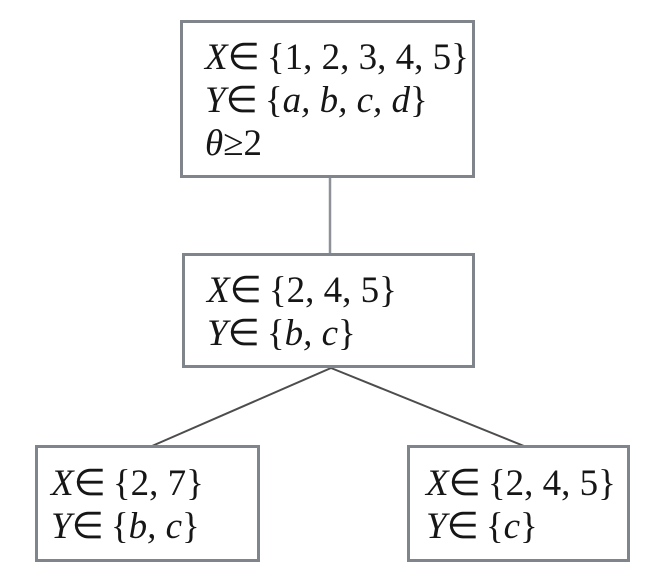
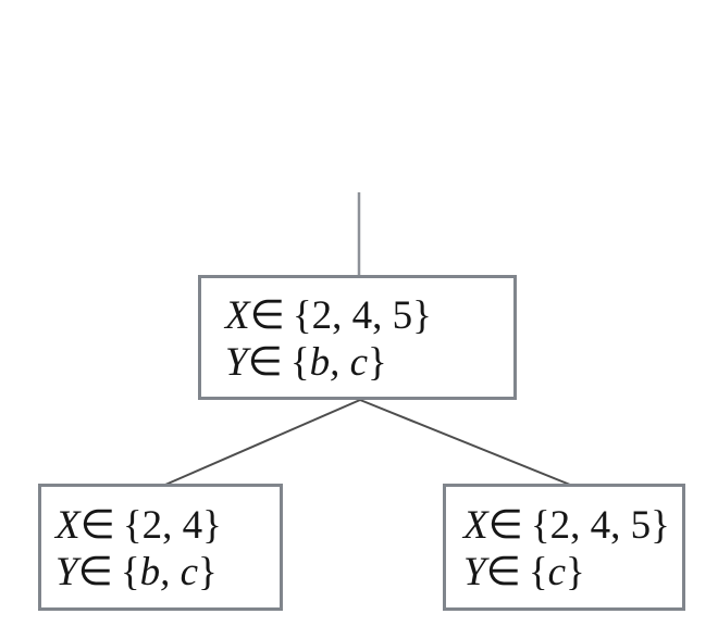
- X∈ {1, 2, 3, 4, 5}
- Y∈ {a, b, c, d}
- θ≥2
  X∈ {2, 4, 5}
  Y∈ {b, c}
- X∈ {2, 7}
+ X∈ {2, 4}
  Y∈ {b, c}
  X∈ {2, 4, 5}
  Y∈ {c}
